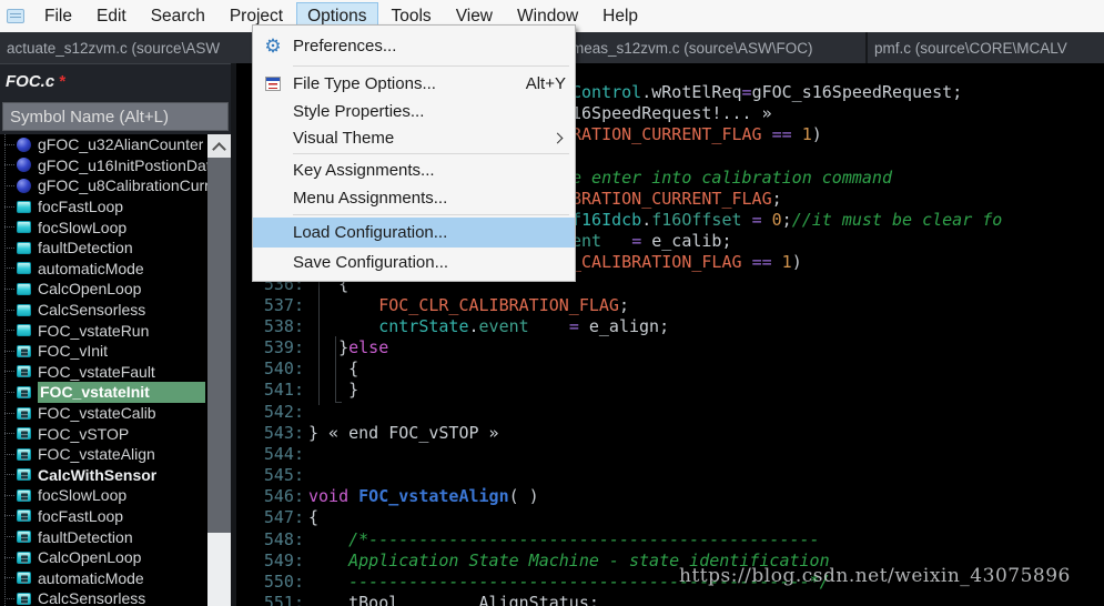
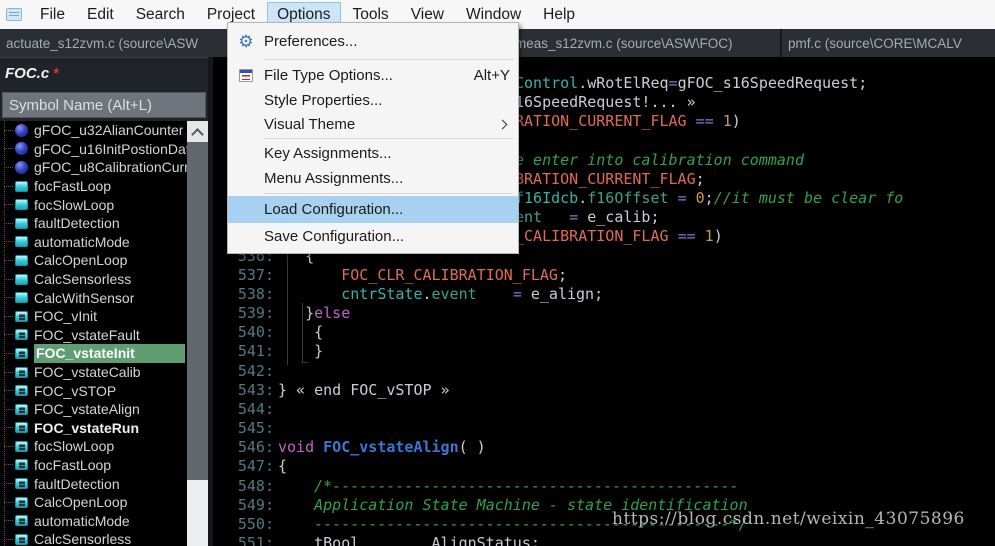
  File
  Edit
  Search
  Project
  Options
  Tools
  View
  Window
  Help
  actuate_s12zvm.c (source\ASW
  meas_s12zvm.c (source\ASW\FOC)
  pmf.c (source\CORE\MCALV
  FOC.c *
  Symbol Name (Alt+L)
  gFOC_u32AlianCounter
  gFOC_u16InitPostionDa
  gFOC_u8CalibrationCur
  focFastLoop
  focSlowLoop
  faultDetection
  automaticMode
  CalcOpenLoop
  CalcSensorless
- FOC_vstateRun
+ CalcWithSensor
  FOC_vInit
  FOC_vstateFault
  FOC_vstateInit
  FOC_vstateCalib
  FOC_vSTOP
  FOC_vstateAlign
- CalcWithSensor
+ FOC_vstateRun
  focSlowLoop
  focFastLoop
  faultDetection
  CalcOpenLoop
  automaticMode
  CalcSensorless
  https://blog.csdn.net/weixin_43075896
  Control.wRotElReq=gFOC_s16SpeedRequest;
  16SpeedRequest!... »
  RATION_CURRENT_FLAG == 1)
  e enter into calibration command
  BRATION_CURRENT_FLAG;
  f16Idcb.f16Offset = 0;//it must be clear fo
  ent = e_calib;
  _CALIBRATION_FLAG == 1)
  536:
  {
  537:
  FOC_CLR_CALIBRATION_FLAG;
  538:
  cntrState.event = e_align;
  539:
  }else
  540:
  {
  541:
  }
  542:
  543:
  } « end FOC_vSTOP »
  544:
  545:
  546:
  void FOC_vstateAlign( )
  547:
  {
  548:
  /*---------------------------------------------
  549:
  Application State Machine - state identification
  550:
  ----------------------------------------------*/
  551:
  tBool AlignStatus;
  ⚙
  Preferences...
  File Type Options...
  Alt+Y
  Style Properties...
  Visual Theme
  Key Assignments...
  Menu Assignments...
  Load Configuration...
  Save Configuration...
